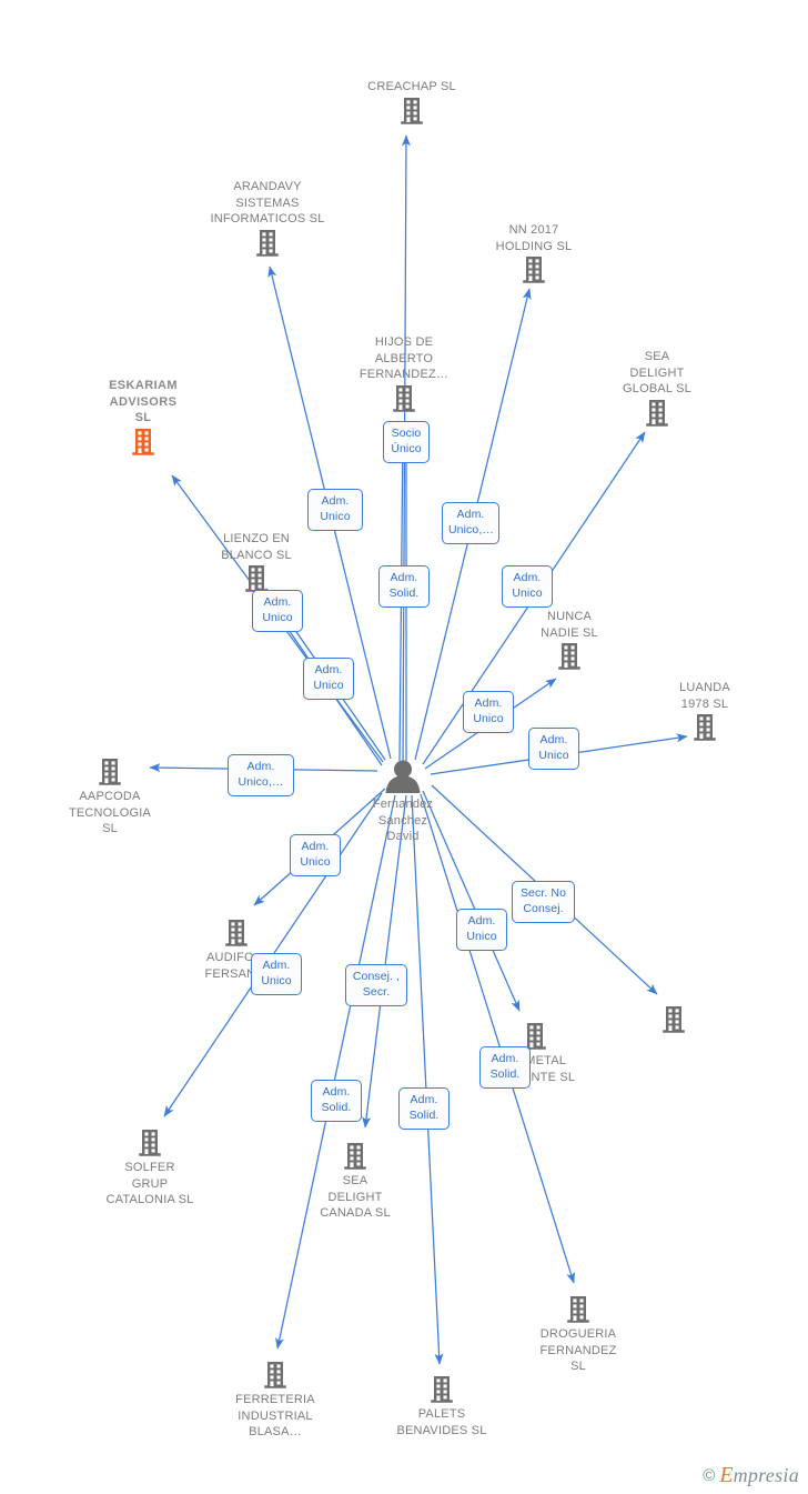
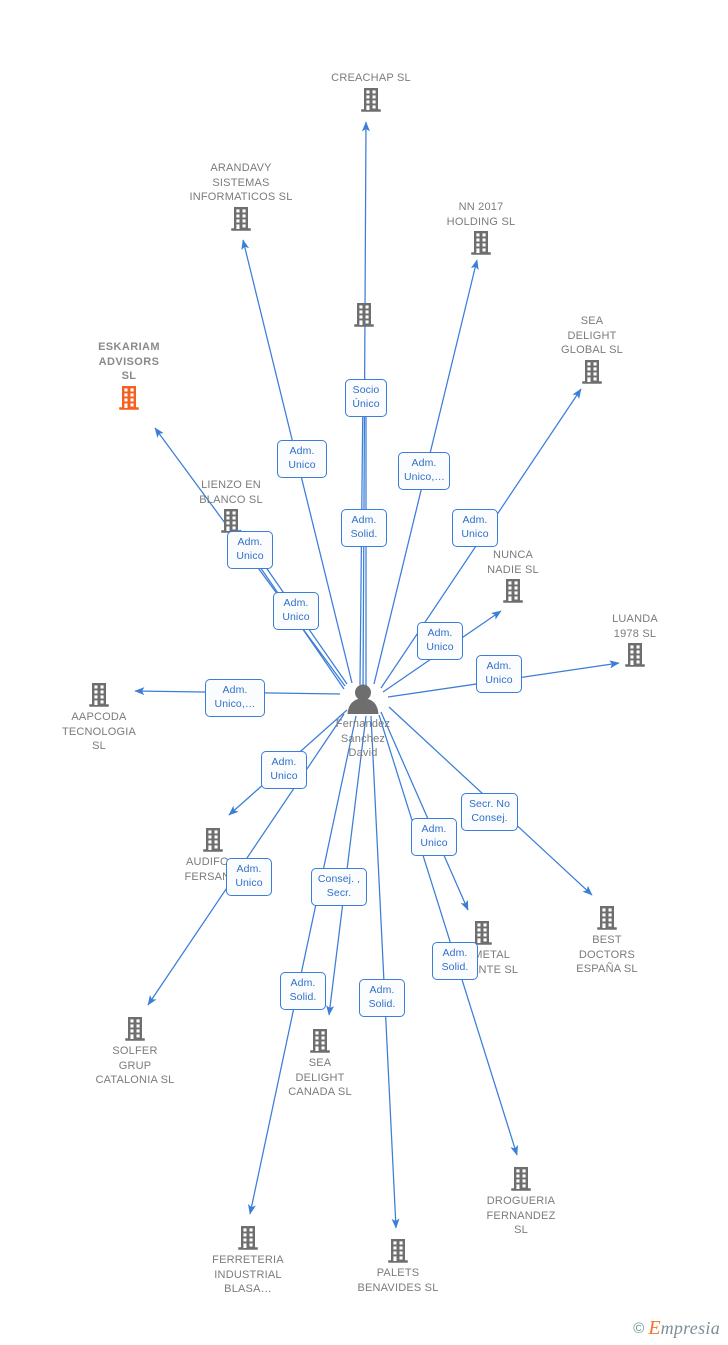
  ESKARIAM
  ADVISORS
  SL
  CREACHAP SL
  ARANDAVY
  SISTEMAS
  INFORMATICOS SL
  NN 2017
  HOLDING SL
  SEA
  DELIGHT
  GLOBAL SL
- HIJOS DE
- ALBERTO
- FERNANDEZ…
  LIENZO EN
  BLANCO SL
  NUNCA
  NADIE SL
  LUANDA
  1978 SL
  AAPCODA
  TECNOLOGIA
  SL
  AUDIFO
  FERSA
+ BEST
+ DOCTORS
+ ESPAÑA SL
  SOLFER
  GRUP
  CATALONIA SL
  SEA
  DELIGHT
  CANADA SL
  DROGUERIA
  FERNANDEZ
  SL
  FERRETERIA
  INDUSTRIAL
  BLASA…
  PALETS
  BENAVIDES SL
  Fernandez
  Sanchez
  David
  Socio
  Único
  Adm.
  Unico
  Adm.
  Unico,…
  Adm.
  Solid.
  Adm.
  Unico
  Adm.
  Unico
  Adm.
  Unico
  Adm.
  Unico
  Adm.
  Unico
  Adm.
  Unico,…
  Adm.
  Unico
  Secr. No
  Consej.
  Adm.
  Unico
  Adm.
  Unico
  Consej. ,
  Secr.
  Adm.
  Solid.
  Adm.
  Solid.
  Adm.
  Solid.
  ©
  Empresia
